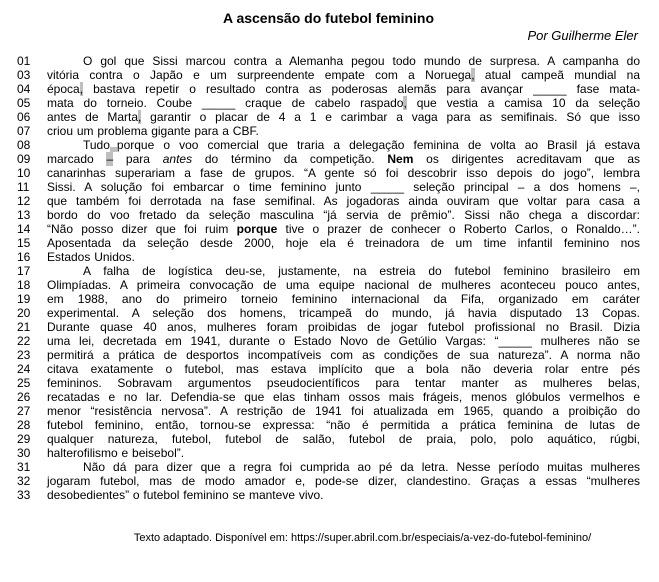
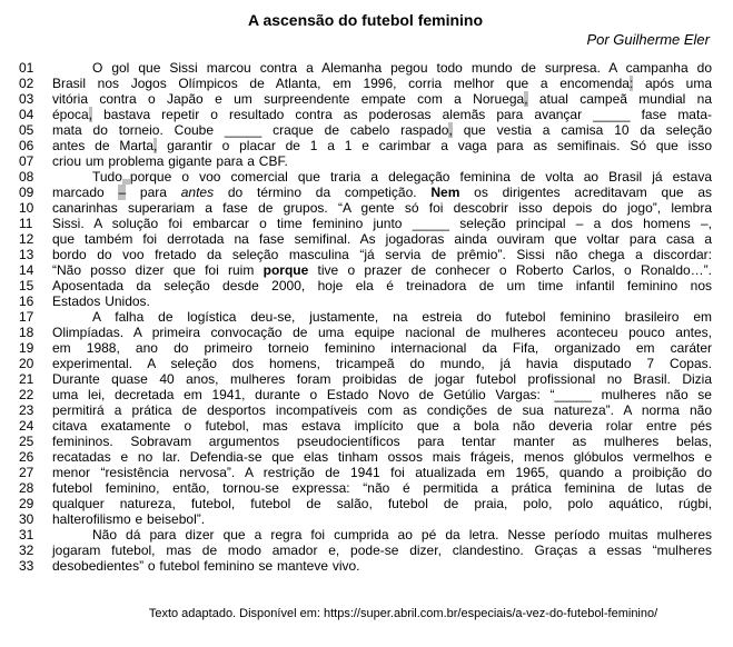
  A ascensão do futebol feminino
  Por Guilherme Eler
  01
  O gol que Sissi marcou contra a Alemanha pegou todo mundo de surpresa. A campanha do
+ 02
+ Brasil nos Jogos Olímpicos de Atlanta, em 1996, corria melhor que a encomenda: após uma
  03
  vitória contra o Japão e um surpreendente empate com a Noruega, atual campeã mundial na
  04
  época, bastava repetir o resultado contra as poderosas alemãs para avançar _____ fase mata-
  05
  mata do torneio. Coube _____ craque de cabelo raspado, que vestia a camisa 10 da seleção
  06
- antes de Marta, garantir o placar de 4 a 1 e carimbar a vaga para as semifinais. Só que isso
+ antes de Marta, garantir o placar de 1 a 1 e carimbar a vaga para as semifinais. Só que isso
  07
  criou um problema gigante para a CBF.
  08
  Tudo porque o voo comercial que traria a delegação feminina de volta ao Brasil já estava
  09
  marcado – para antes do término da competição. Nem os dirigentes acreditavam que as
  10
  canarinhas superariam a fase de grupos. “A gente só foi descobrir isso depois do jogo”, lembra
  11
  Sissi. A solução foi embarcar o time feminino junto _____ seleção principal – a dos homens –,
  12
  que também foi derrotada na fase semifinal. As jogadoras ainda ouviram que voltar para casa a
  13
  bordo do voo fretado da seleção masculina “já servia de prêmio”. Sissi não chega a discordar:
  14
  “Não posso dizer que foi ruim porque tive o prazer de conhecer o Roberto Carlos, o Ronaldo…”.
  15
  Aposentada da seleção desde 2000, hoje ela é treinadora de um time infantil feminino nos
  16
  Estados Unidos.
  17
  A falha de logística deu-se, justamente, na estreia do futebol feminino brasileiro em
  18
  Olimpíadas. A primeira convocação de uma equipe nacional de mulheres aconteceu pouco antes,
  19
  em 1988, ano do primeiro torneio feminino internacional da Fifa, organizado em caráter
  20
- experimental. A seleção dos homens, tricampeã do mundo, já havia disputado 13 Copas.
+ experimental. A seleção dos homens, tricampeã do mundo, já havia disputado 7 Copas.
  21
  Durante quase 40 anos, mulheres foram proibidas de jogar futebol profissional no Brasil. Dizia
  22
  uma lei, decretada em 1941, durante o Estado Novo de Getúlio Vargas: “_____ mulheres não se
  23
  permitirá a prática de desportos incompatíveis com as condições de sua natureza”. A norma não
  24
  citava exatamente o futebol, mas estava implícito que a bola não deveria rolar entre pés
  25
  femininos. Sobravam argumentos pseudocientíficos para tentar manter as mulheres belas,
  26
  recatadas e no lar. Defendia-se que elas tinham ossos mais frágeis, menos glóbulos vermelhos e
  27
  menor “resistência nervosa”. A restrição de 1941 foi atualizada em 1965, quando a proibição do
  28
  futebol feminino, então, tornou-se expressa: “não é permitida a prática feminina de lutas de
  29
  qualquer natureza, futebol, futebol de salão, futebol de praia, polo, polo aquático, rúgbi,
  30
  halterofilismo e beisebol”.
  31
  Não dá para dizer que a regra foi cumprida ao pé da letra. Nesse período muitas mulheres
  32
  jogaram futebol, mas de modo amador e, pode-se dizer, clandestino. Graças a essas “mulheres
  33
  desobedientes” o futebol feminino se manteve vivo.
  Texto adaptado. Disponível em: https://super.abril.com.br/especiais/a-vez-do-futebol-feminino/
